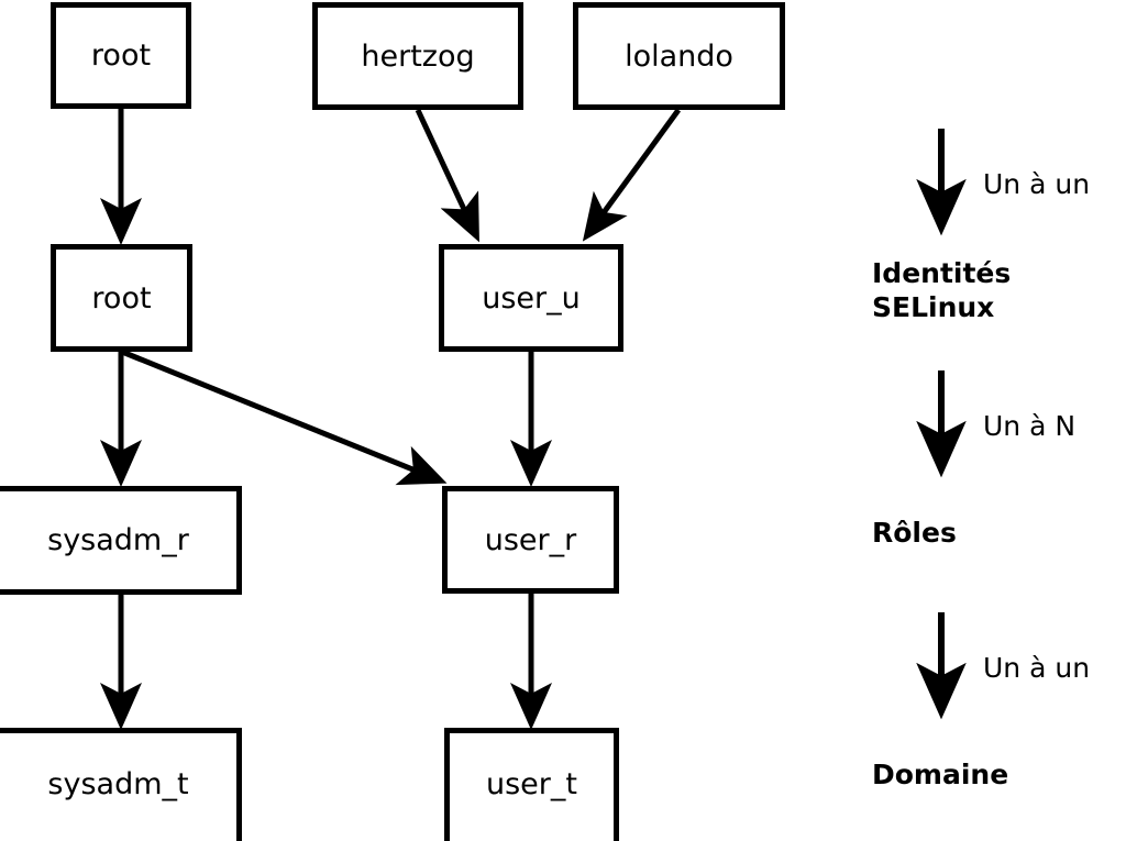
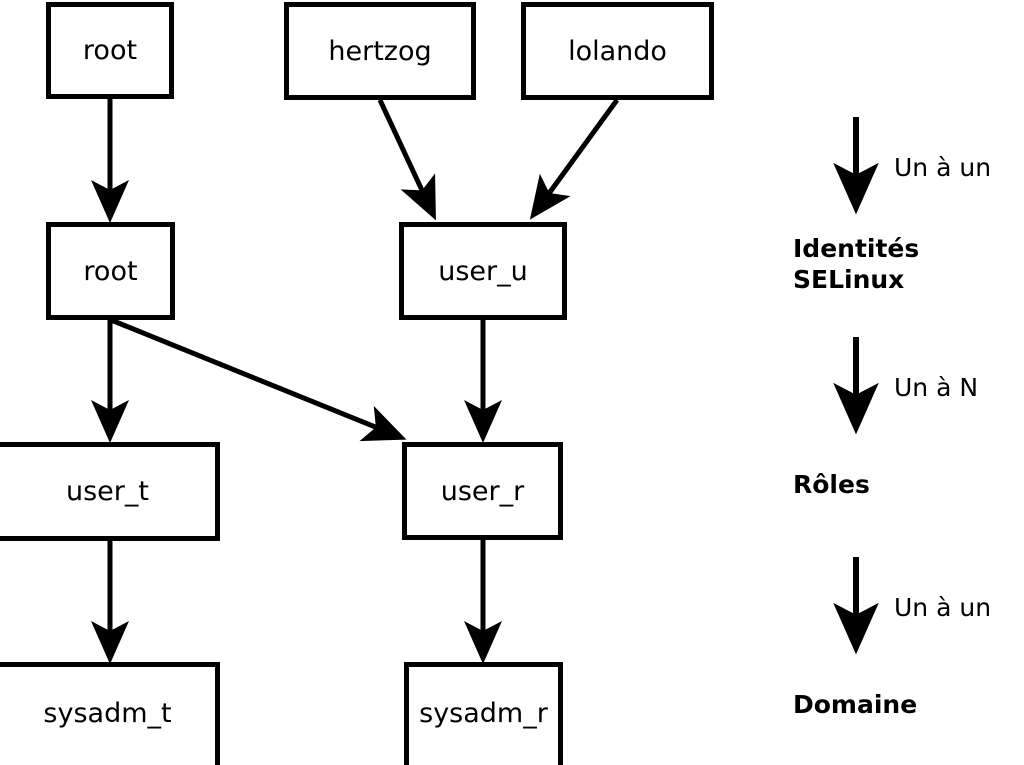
  root
  hertzog
  lolando
  root
  user_u
- sysadm_r
+ user_t
  user_r
  sysadm_t
- user_t
+ sysadm_r
  Identités
  SELinux
  Rôles
  Domaine
  Un à un
  Un à N
  Un à un
